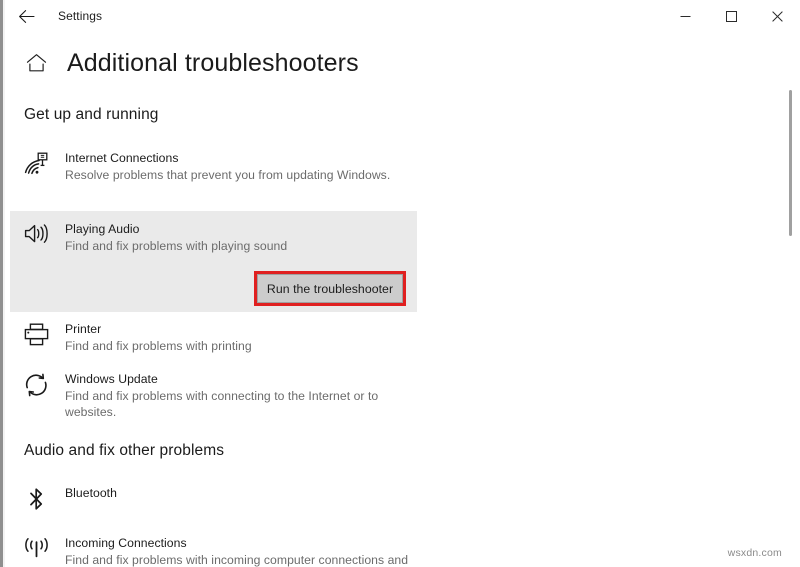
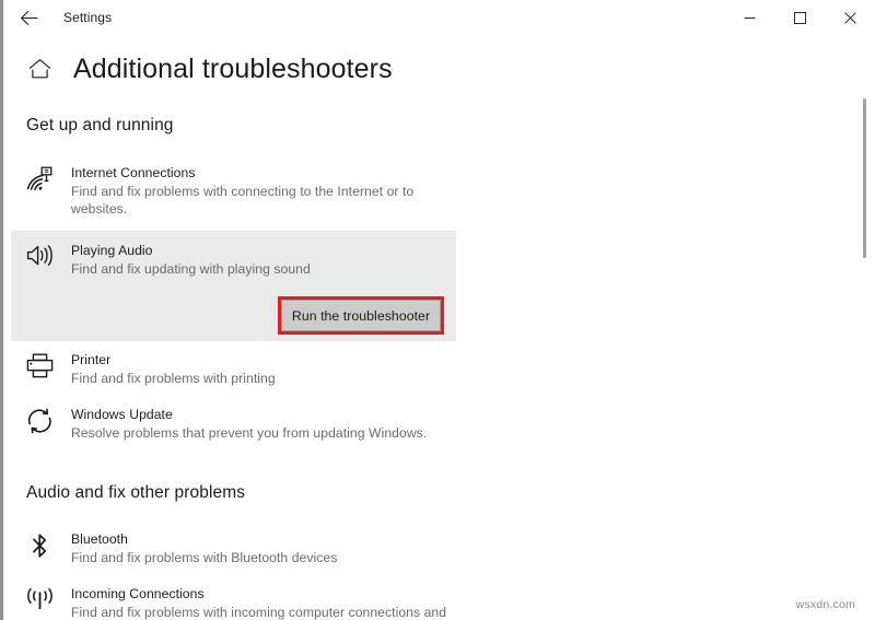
  Settings
  Additional troubleshooters
  Get up and running
  Internet Connections
- Resolve problems that prevent you from updating Windows.
+ Find and fix problems with connecting to the Internet or to websites.
  Playing Audio
- Find and fix problems with playing sound
+ Find and fix updating with playing sound
  Run the troubleshooter
  Printer
  Find and fix problems with printing
  Windows Update
- Find and fix problems with connecting to the Internet or to websites.
+ Resolve problems that prevent you from updating Windows.
  Audio and fix other problems
  Bluetooth
+ Find and fix problems with Bluetooth devices
  Incoming Connections
  Find and fix problems with incoming computer connections and
  wsxdn.com
